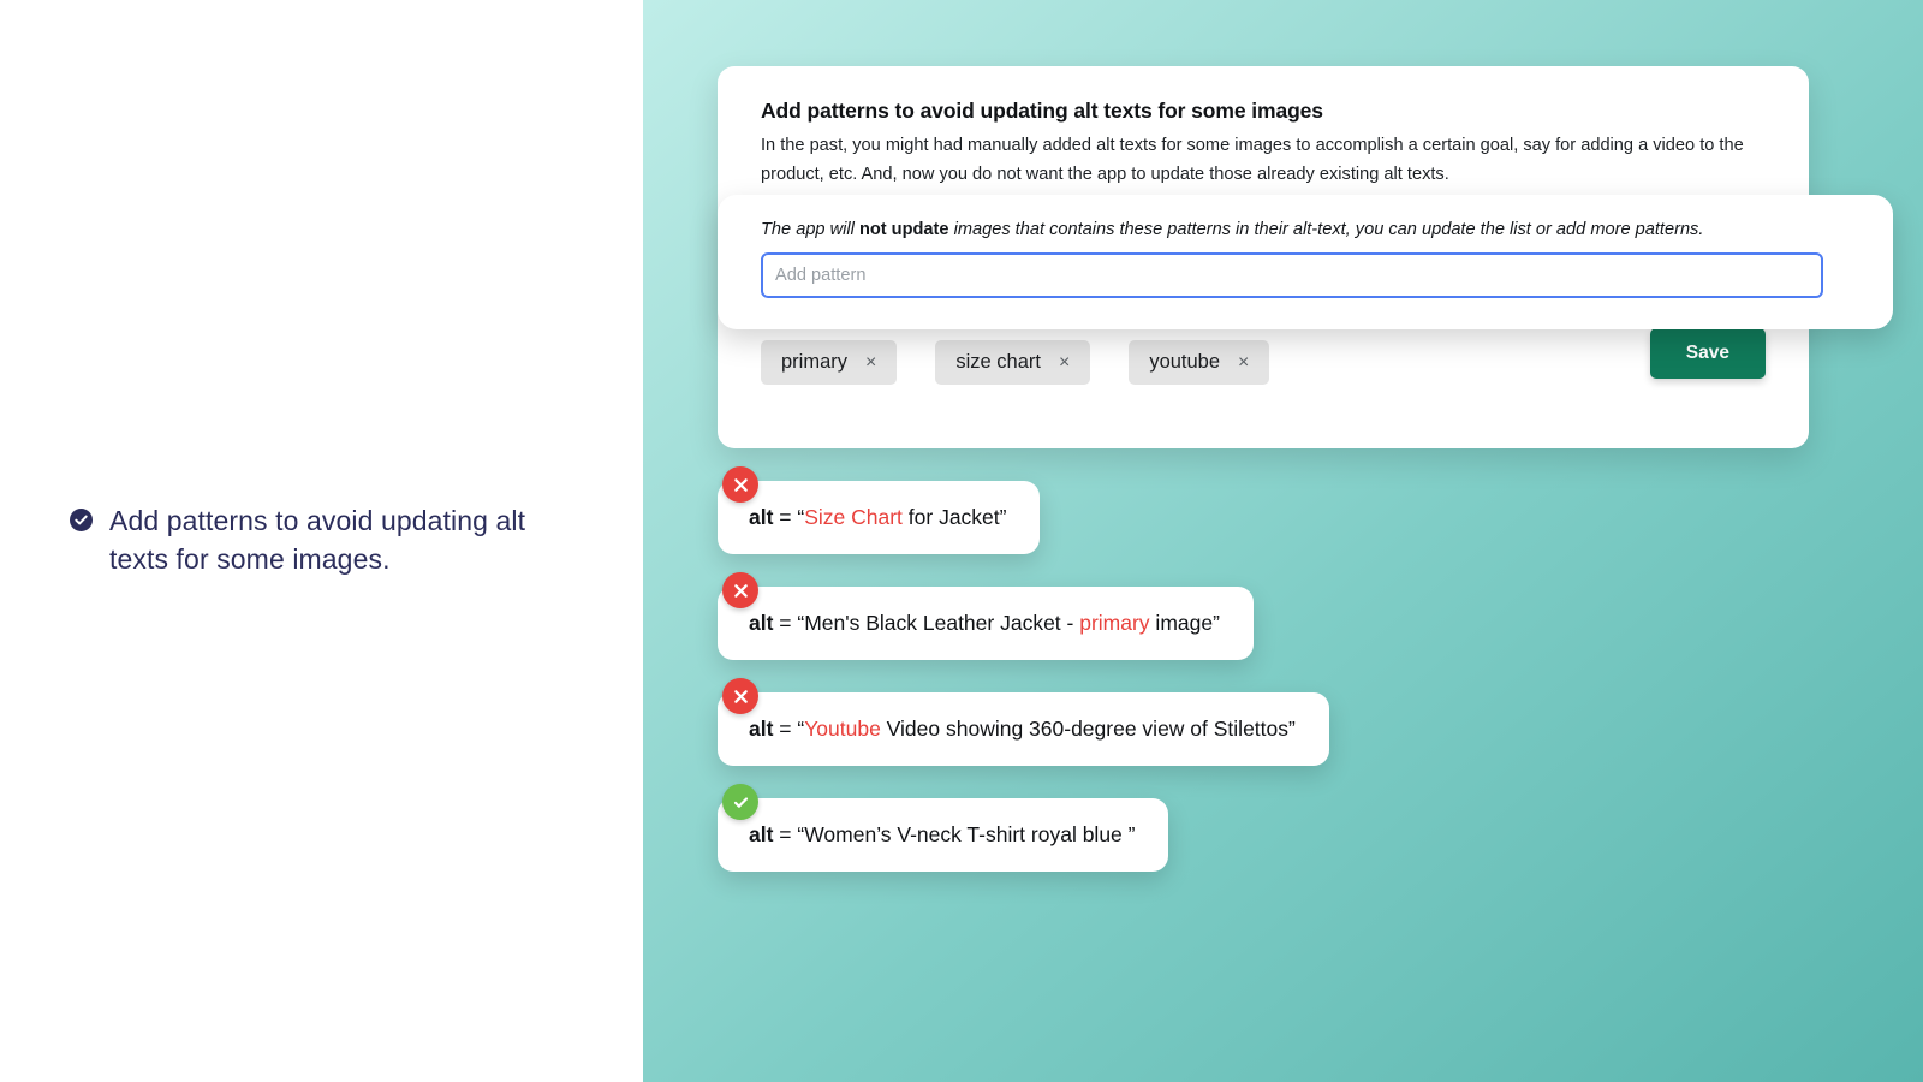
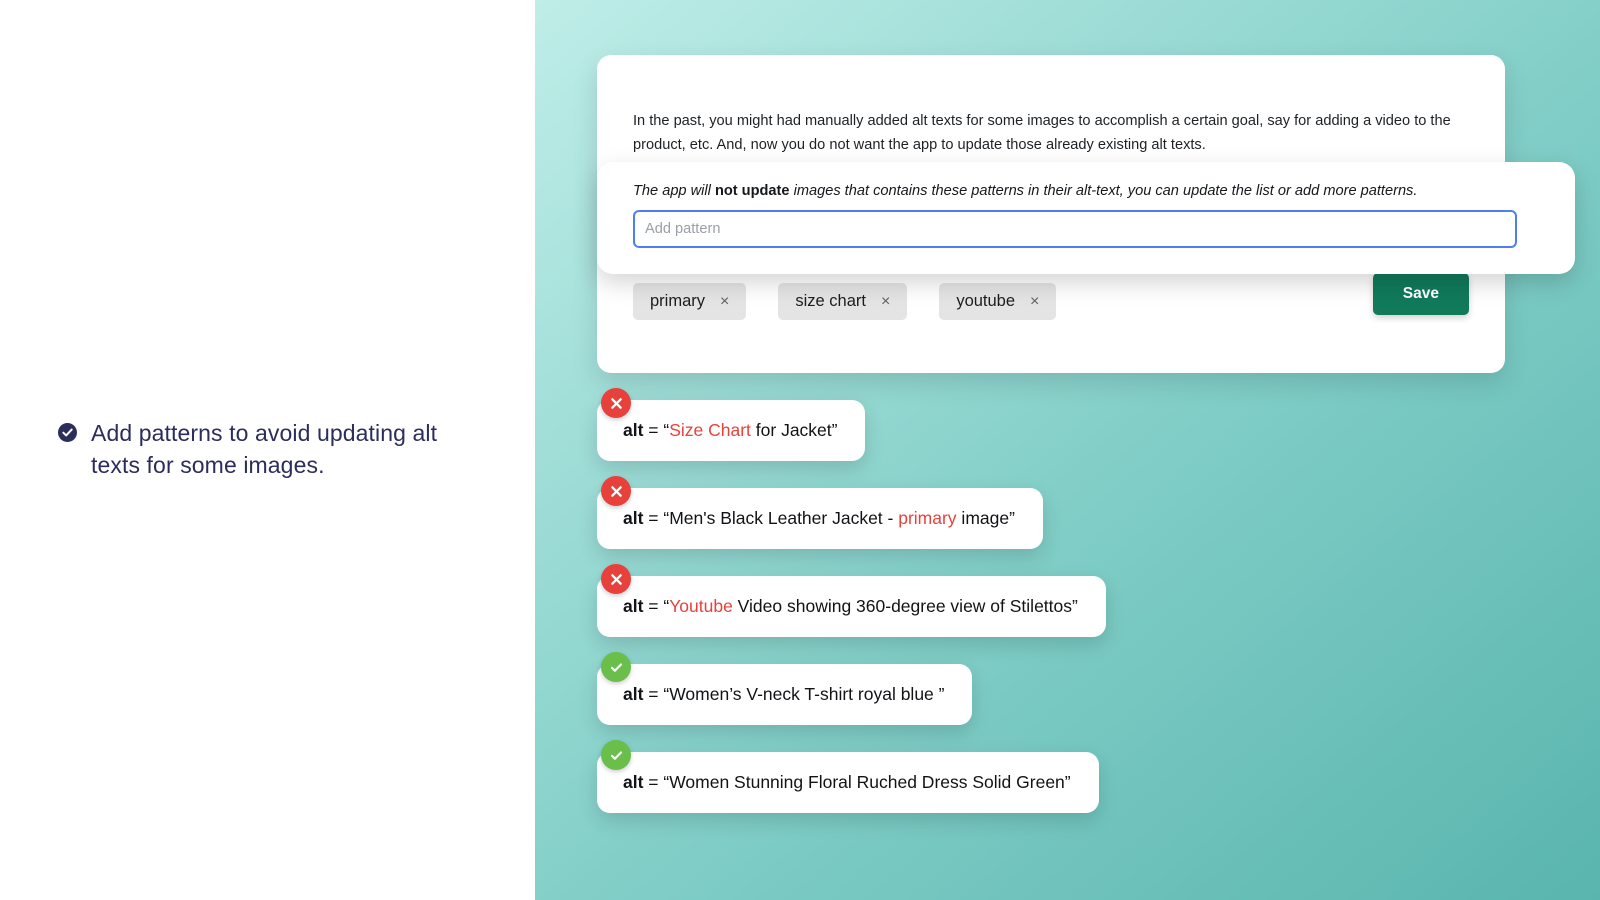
  Add patterns to avoid updating alt texts for some images.
- Add patterns to avoid updating alt texts for some images
  In the past, you might had manually added alt texts for some images to accomplish a certain goal, say for adding a video to the product, etc. And, now you do not want the app to update those already existing alt texts.
  primary
  ×
  size chart
  ×
  youtube
  ×
  Save
  The app will not update images that contains these patterns in their alt-text, you can update the list or add more patterns.
  Add pattern
  alt = “Size Chart for Jacket”
  alt = “Men's Black Leather Jacket - primary image”
  alt = “Youtube Video showing 360-degree view of Stilettos”
  alt = “Women’s V-neck T-shirt royal blue ”
+ alt = “Women Stunning Floral Ruched Dress Solid Green”
